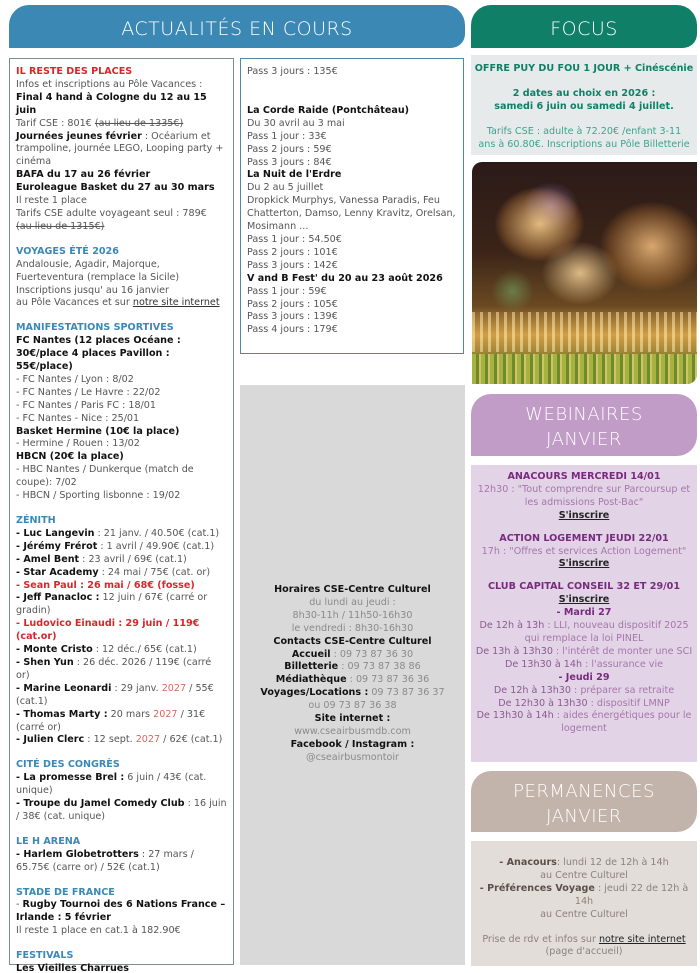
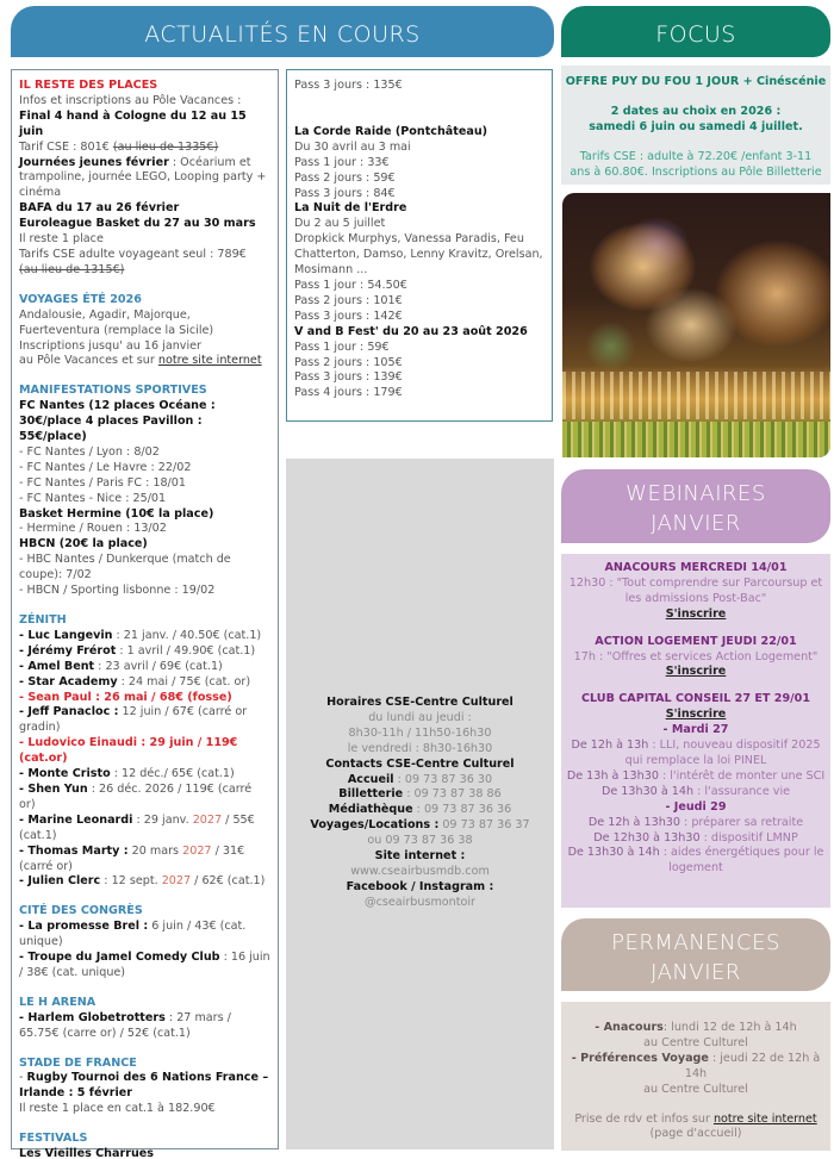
  ACTUALITÉS EN COURS
  FOCUS
  WEBINAIRES
  JANVIER
  PERMANENCES
  JANVIER
  IL RESTE DES PLACES
  Infos et inscriptions au Pôle Vacances :
  Final 4 hand à Cologne du 12 au 15 juin
  Tarif CSE : 801€ (au lieu de 1335€)
  Journées jeunes février : Océarium et trampoline, journée LEGO, Looping party + cinéma
  BAFA du 17 au 26 février
  Euroleague Basket du 27 au 30 mars
  Il reste 1 place
  Tarifs CSE adulte voyageant seul : 789€
  (au lieu de 1315€)
  VOYAGES ÉTÉ 2026
  Andalousie, Agadir, Majorque, Fuerteventura (remplace la Sicile)
  Inscriptions jusqu' au 16 janvier
  au Pôle Vacances et sur notre site internet
  MANIFESTATIONS SPORTIVES
  FC Nantes (12 places Océane : 30€/place 4 places Pavillon : 55€/place)
  - FC Nantes / Lyon : 8/02
  - FC Nantes / Le Havre : 22/02
  - FC Nantes / Paris FC : 18/01
  - FC Nantes - Nice : 25/01
  Basket Hermine (10€ la place)
  - Hermine / Rouen : 13/02
  HBCN (20€ la place)
  - HBC Nantes / Dunkerque (match de coupe): 7/02
  - HBCN / Sporting lisbonne : 19/02
  ZÉNITH
  - Luc Langevin : 21 janv. / 40.50€ (cat.1)
  - Jérémy Frérot : 1 avril / 49.90€ (cat.1)
  - Amel Bent : 23 avril / 69€ (cat.1)
  - Star Academy : 24 mai / 75€ (cat. or)
  - Sean Paul : 26 mai / 68€ (fosse)
  - Jeff Panacloc : 12 juin / 67€ (carré or gradin)
  - Ludovico Einaudi : 29 juin / 119€ (cat.or)
  - Monte Cristo : 12 déc./ 65€ (cat.1)
  - Shen Yun : 26 déc. 2026 / 119€ (carré or)
  - Marine Leonardi : 29 janv. 2027 / 55€ (cat.1)
  - Thomas Marty : 20 mars 2027 / 31€ (carré or)
  - Julien Clerc : 12 sept. 2027 / 62€ (cat.1)
  CITÉ DES CONGRÈS
  - La promesse Brel : 6 juin / 43€ (cat. unique)
  - Troupe du Jamel Comedy Club : 16 juin / 38€ (cat. unique)
  LE H ARENA
  - Harlem Globetrotters : 27 mars / 65.75€ (carre or) / 52€ (cat.1)
  STADE DE FRANCE
  - Rugby Tournoi des 6 Nations France – Irlande : 5 février
  Il reste 1 place en cat.1 à 182.90€
  FESTIVALS
  Les Vieilles Charrues
  Pass 3 jours : 135€
  La Corde Raide (Pontchâteau)
  Du 30 avril au 3 mai
  Pass 1 jour : 33€
  Pass 2 jours : 59€
  Pass 3 jours : 84€
  La Nuit de l'Erdre
  Du 2 au 5 juillet
  Dropkick Murphys, Vanessa Paradis, Feu Chatterton, Damso, Lenny Kravitz, Orelsan, Mosimann ...
  Pass 1 jour : 54.50€
  Pass 2 jours : 101€
  Pass 3 jours : 142€
  V and B Fest' du 20 au 23 août 2026
  Pass 1 jour : 59€
  Pass 2 jours : 105€
  Pass 3 jours : 139€
  Pass 4 jours : 179€
  Horaires CSE-Centre Culturel
  du lundi au jeudi :
  8h30-11h / 11h50-16h30
  le vendredi : 8h30-16h30
  Contacts CSE-Centre Culturel
  Accueil : 09 73 87 36 30
  Billetterie : 09 73 87 38 86
  Médiathèque : 09 73 87 36 36
  Voyages/Locations : 09 73 87 36 37
  ou 09 73 87 36 38
  Site internet :
  www.cseairbusmdb.com
  Facebook / Instagram :
  @cseairbusmontoir
  OFFRE PUY DU FOU 1 JOUR + Cinéscénie
  2 dates au choix en 2026 :
  samedi 6 juin ou samedi 4 juillet.
  Tarifs CSE : adulte à 72.20€ /enfant 3-11 ans à 60.80€. Inscriptions au Pôle Billetterie
  ANACOURS MERCREDI 14/01
  12h30 : "Tout comprendre sur Parcoursup et les admissions Post-Bac"
  S'inscrire
  ACTION LOGEMENT JEUDI 22/01
  17h : "Offres et services Action Logement"
  S'inscrire
- CLUB CAPITAL CONSEIL 32 ET 29/01
+ CLUB CAPITAL CONSEIL 27 ET 29/01
  S'inscrire
  - Mardi 27
  De 12h à 13h : LLI, nouveau dispositif 2025 qui remplace la loi PINEL
  De 13h à 13h30 : l'intérêt de monter une SCI
  De 13h30 à 14h : l'assurance vie
  - Jeudi 29
  De 12h à 13h30 : préparer sa retraite
  De 12h30 à 13h30 : dispositif LMNP
  De 13h30 à 14h : aides énergétiques pour le logement
  - Anacours: lundi 12 de 12h à 14h
  au Centre Culturel
  - Préférences Voyage : jeudi 22 de 12h à 14h
  au Centre Culturel
  Prise de rdv et infos sur notre site internet
  (page d'accueil)
